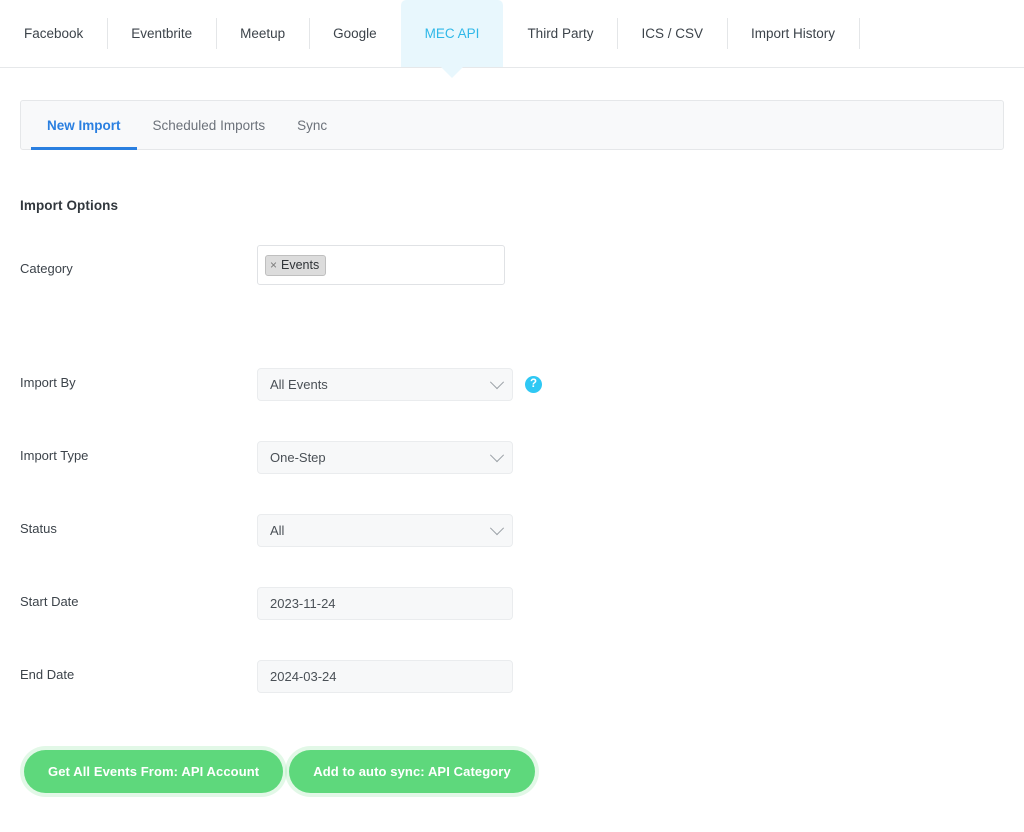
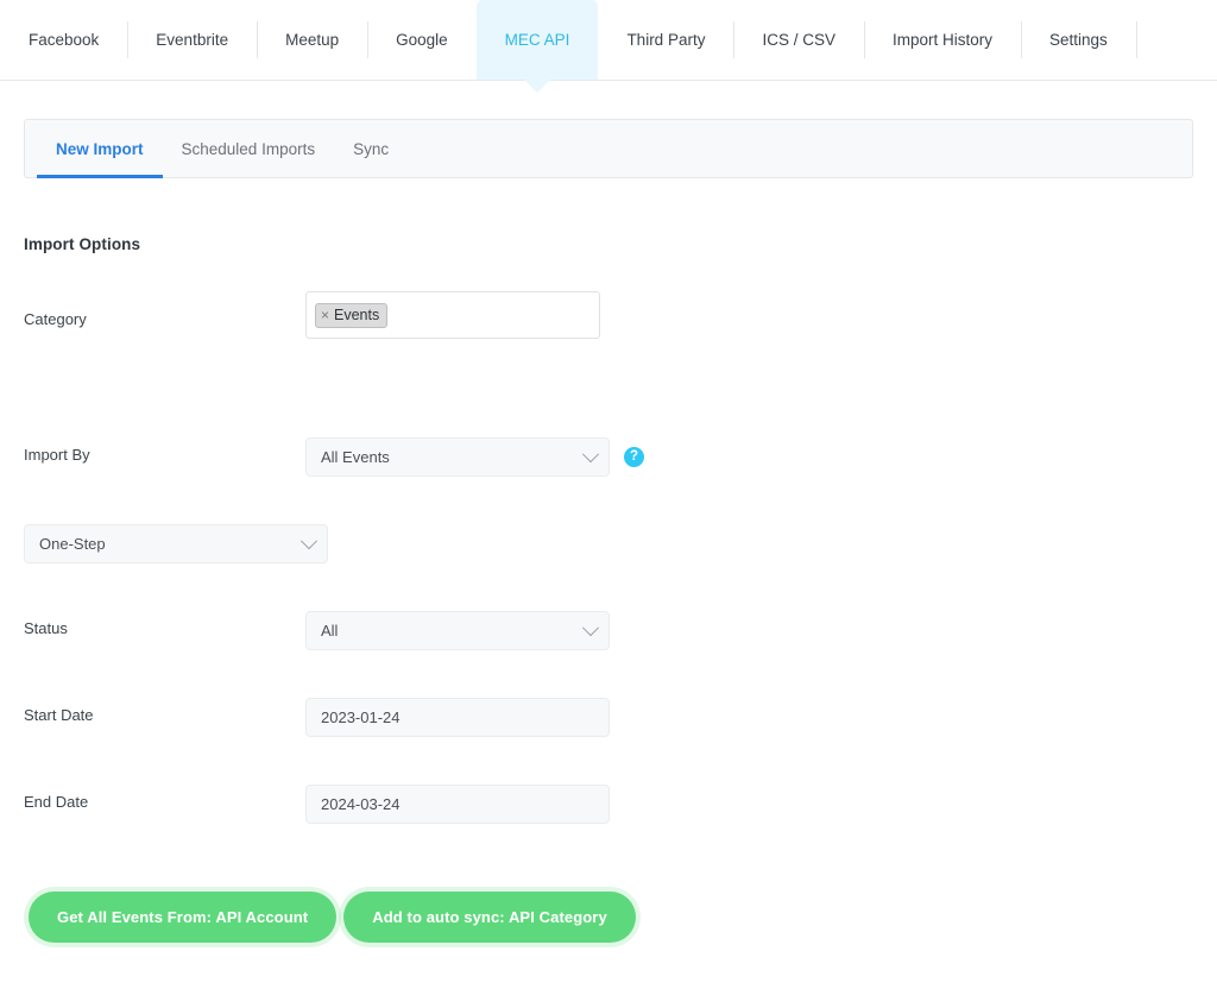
  Facebook
  Eventbrite
  Meetup
  Google
  MEC API
  Third Party
  ICS / CSV
  Import History
+ Settings
  New Import
  Scheduled Imports
  Sync
  Import Options
  Category
  ×
  Events
  Import By
  All Events
  ?
- Import Type
  One-Step
  Status
  All
  Start Date
- 2023-11-24
+ 2023-01-24
  End Date
  2024-03-24
  Get All Events From: API Account
  Add to auto sync: API Category
